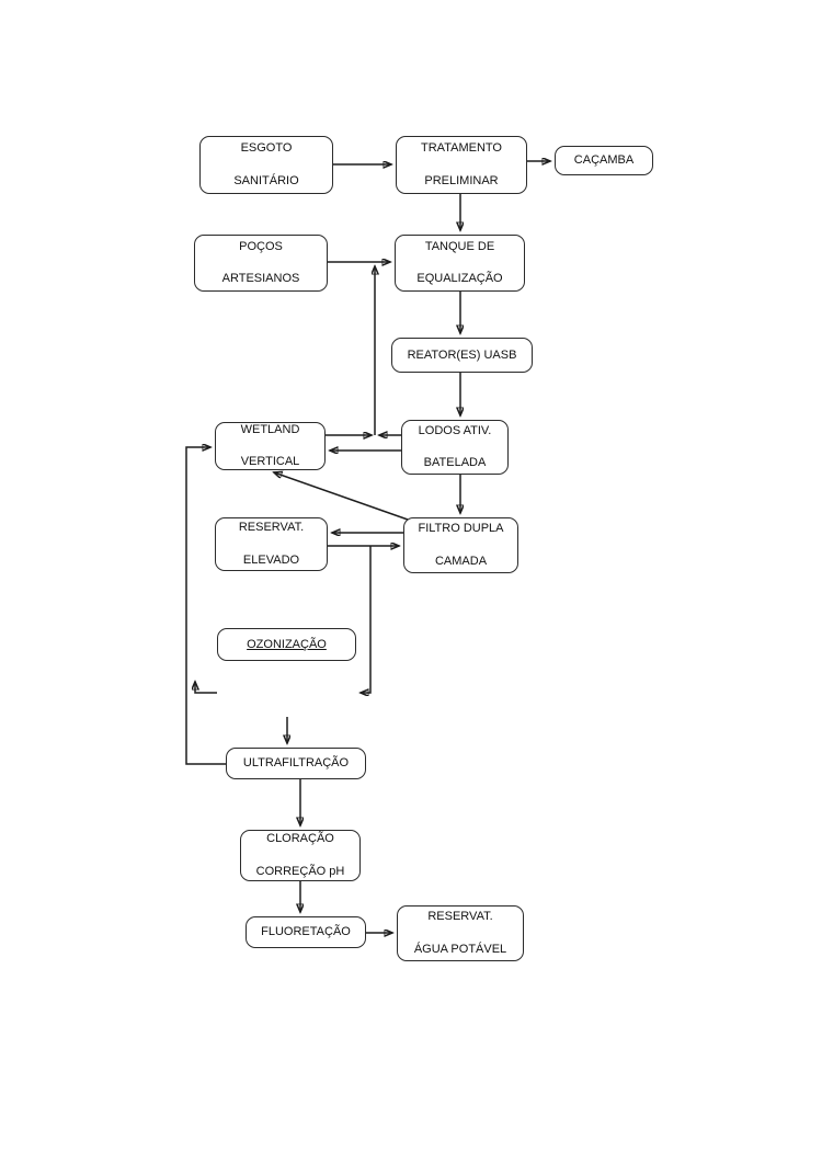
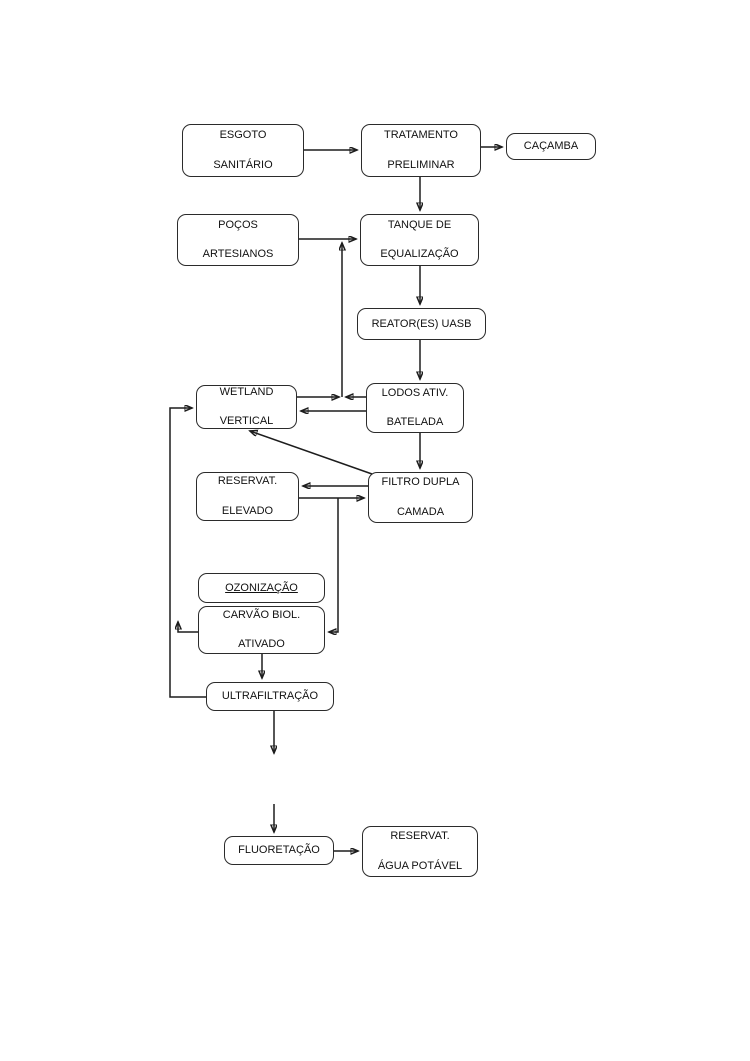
  ESGOTO
  SANITÁRIO
  TRATAMENTO
  PRELIMINAR
  CAÇAMBA
  POÇOS
  ARTESIANOS
  TANQUE DE
  EQUALIZAÇÃO
  REATOR(ES) UASB
  WETLAND
  VERTICAL
  LODOS ATIV.
  BATELADA
  RESERVAT.
  ELEVADO
  FILTRO DUPLA
  CAMADA
  OZONIZAÇÃO
+ CARVÃO BIOL.
+ ATIVADO
  ULTRAFILTRAÇÃO
- CLORAÇÃO
- CORREÇÃO pH
  FLUORETAÇÃO
  RESERVAT.
  ÁGUA POTÁVEL
